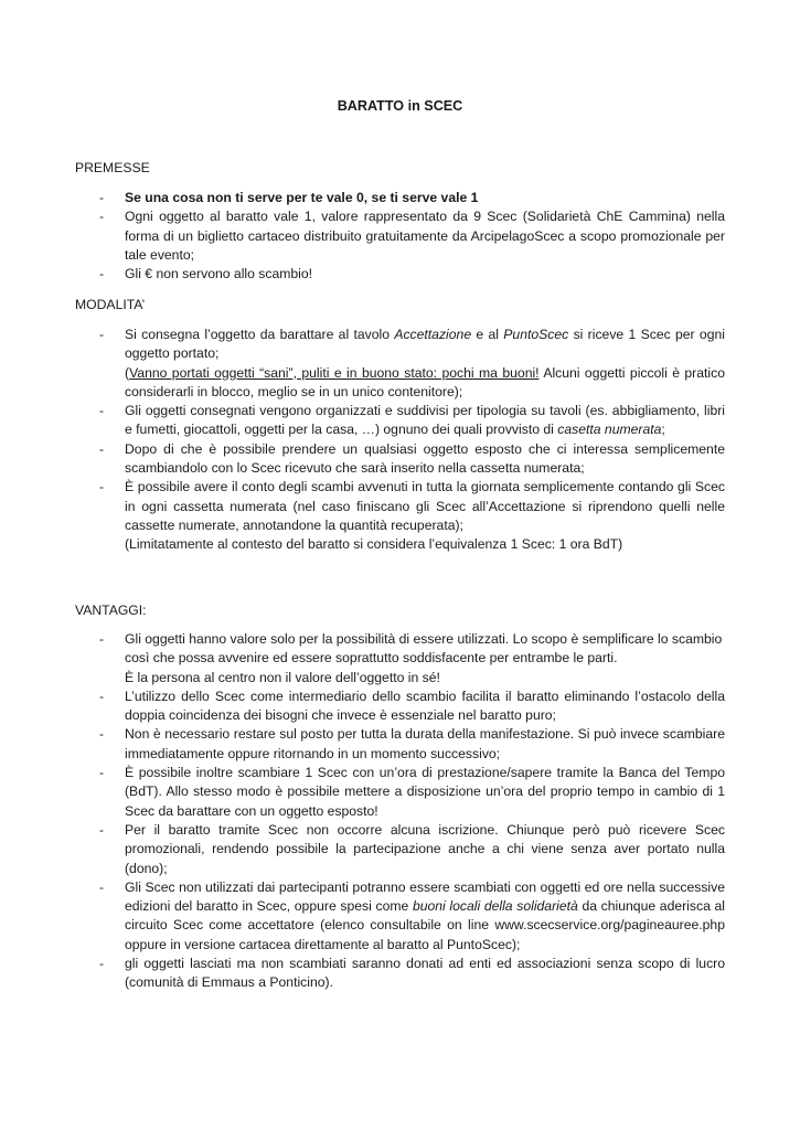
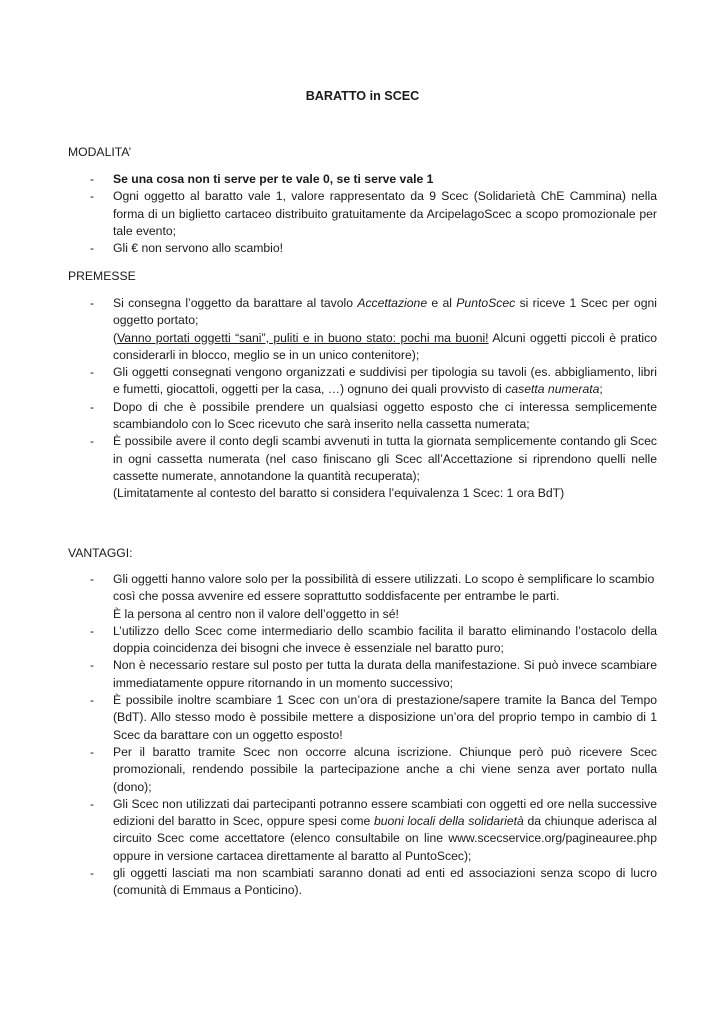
  BARATTO in SCEC
- PREMESSE
+ MODALITA’
  -
  Se una cosa non ti serve per te vale 0, se ti serve vale 1
  -
  Ogni oggetto al baratto vale 1, valore rappresentato da 9 Scec (Solidarietà ChE Cammina) nella forma di un biglietto cartaceo distribuito gratuitamente da ArcipelagoScec a scopo promozionale per tale evento;
  -
  Gli € non servono allo scambio!
- MODALITA’
+ PREMESSE
  -
  Si consegna l’oggetto da barattare al tavolo Accettazione e al PuntoScec si riceve 1 Scec per ogni oggetto portato;
  (Vanno portati oggetti “sani”, puliti e in buono stato: pochi ma buoni! Alcuni oggetti piccoli è pratico considerarli in blocco, meglio se in un unico contenitore);
  -
  Gli oggetti consegnati vengono organizzati e suddivisi per tipologia su tavoli (es. abbigliamento, libri e fumetti, giocattoli, oggetti per la casa, …) ognuno dei quali provvisto di casetta numerata;
  -
  Dopo di che è possibile prendere un qualsiasi oggetto esposto che ci interessa semplicemente scambiandolo con lo Scec ricevuto che sarà inserito nella cassetta numerata;
  -
  È possibile avere il conto degli scambi avvenuti in tutta la giornata semplicemente contando gli Scec in ogni cassetta numerata (nel caso finiscano gli Scec all’Accettazione si riprendono quelli nelle cassette numerate, annotandone la quantità recuperata);
  (Limitatamente al contesto del baratto si considera l’equivalenza 1 Scec: 1 ora BdT)
  VANTAGGI:
  -
  Gli oggetti hanno valore solo per la possibilità di essere utilizzati. Lo scopo è semplificare lo scambio così che possa avvenire ed essere soprattutto soddisfacente per entrambe le parti.
  È la persona al centro non il valore dell’oggetto in sé!
  -
  L’utilizzo dello Scec come intermediario dello scambio facilita il baratto eliminando l’ostacolo della doppia coincidenza dei bisogni che invece è essenziale nel baratto puro;
  -
  Non è necessario restare sul posto per tutta la durata della manifestazione. Si può invece scambiare immediatamente oppure ritornando in un momento successivo;
  -
  È possibile inoltre scambiare 1 Scec con un’ora di prestazione/sapere tramite la Banca del Tempo (BdT). Allo stesso modo è possibile mettere a disposizione un’ora del proprio tempo in cambio di 1 Scec da barattare con un oggetto esposto!
  -
  Per il baratto tramite Scec non occorre alcuna iscrizione. Chiunque però può ricevere Scec promozionali, rendendo possibile la partecipazione anche a chi viene senza aver portato nulla (dono);
  -
  Gli Scec non utilizzati dai partecipanti potranno essere scambiati con oggetti ed ore nella successive edizioni del baratto in Scec, oppure spesi come buoni locali della solidarietà da chiunque aderisca al circuito Scec come accettatore (elenco consultabile on line www.scecservice.org/pagineauree.php oppure in versione cartacea direttamente al baratto al PuntoScec);
  -
  gli oggetti lasciati ma non scambiati saranno donati ad enti ed associazioni senza scopo di lucro (comunità di Emmaus a Ponticino).
